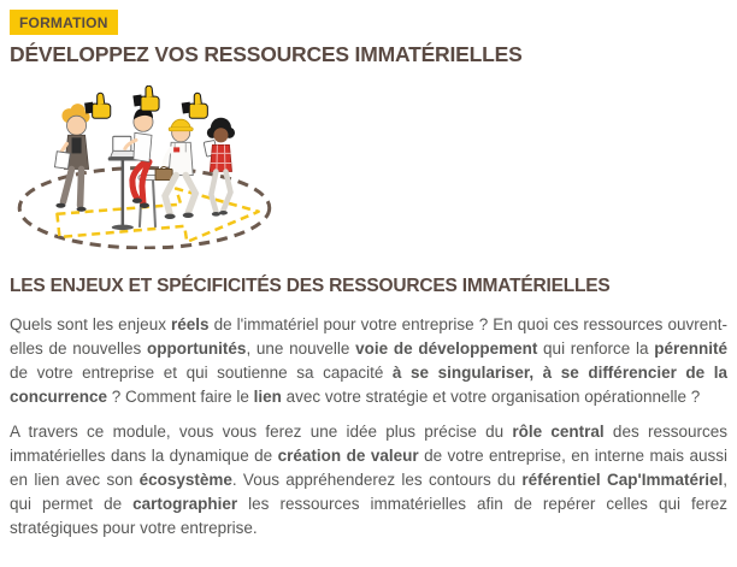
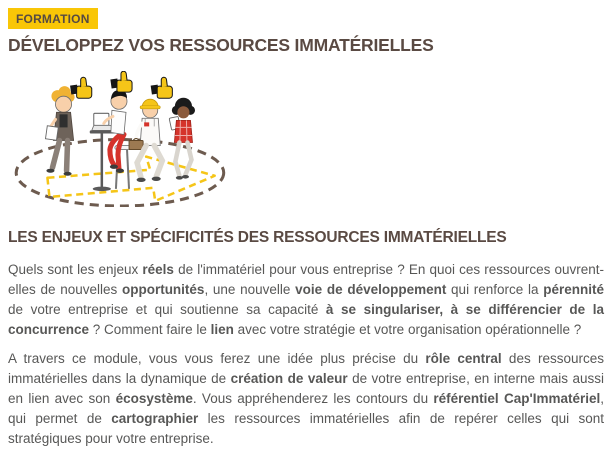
  FORMATION
  DÉVELOPPEZ VOS RESSOURCES IMMATÉRIELLES
  LES ENJEUX ET SPÉCIFICITÉS DES RESSOURCES IMMATÉRIELLES
- Quels sont les enjeux réels de l'immatériel pour votre entreprise ? En quoi ces ressources ouvrent-elles de nouvelles opportunités, une nouvelle voie de développement qui renforce la pérennité de votre entreprise et qui soutienne sa capacité à se singulariser, à se différencier de la concurrence ? Comment faire le lien avec votre stratégie et votre organisation opérationnelle ?
+ Quels sont les enjeux réels de l'immatériel pour vous entreprise ? En quoi ces ressources ouvrent-elles de nouvelles opportunités, une nouvelle voie de développement qui renforce la pérennité de votre entreprise et qui soutienne sa capacité à se singulariser, à se différencier de la concurrence ? Comment faire le lien avec votre stratégie et votre organisation opérationnelle ?
- A travers ce module, vous vous ferez une idée plus précise du rôle central des ressources immatérielles dans la dynamique de création de valeur de votre entreprise, en interne mais aussi en lien avec son écosystème. Vous appréhenderez les contours du référentiel Cap'Immatériel, qui permet de cartographier les ressources immatérielles afin de repérer celles qui ferez stratégiques pour votre entreprise.
+ A travers ce module, vous vous ferez une idée plus précise du rôle central des ressources immatérielles dans la dynamique de création de valeur de votre entreprise, en interne mais aussi en lien avec son écosystème. Vous appréhenderez les contours du référentiel Cap'Immatériel, qui permet de cartographier les ressources immatérielles afin de repérer celles qui sont stratégiques pour votre entreprise.
